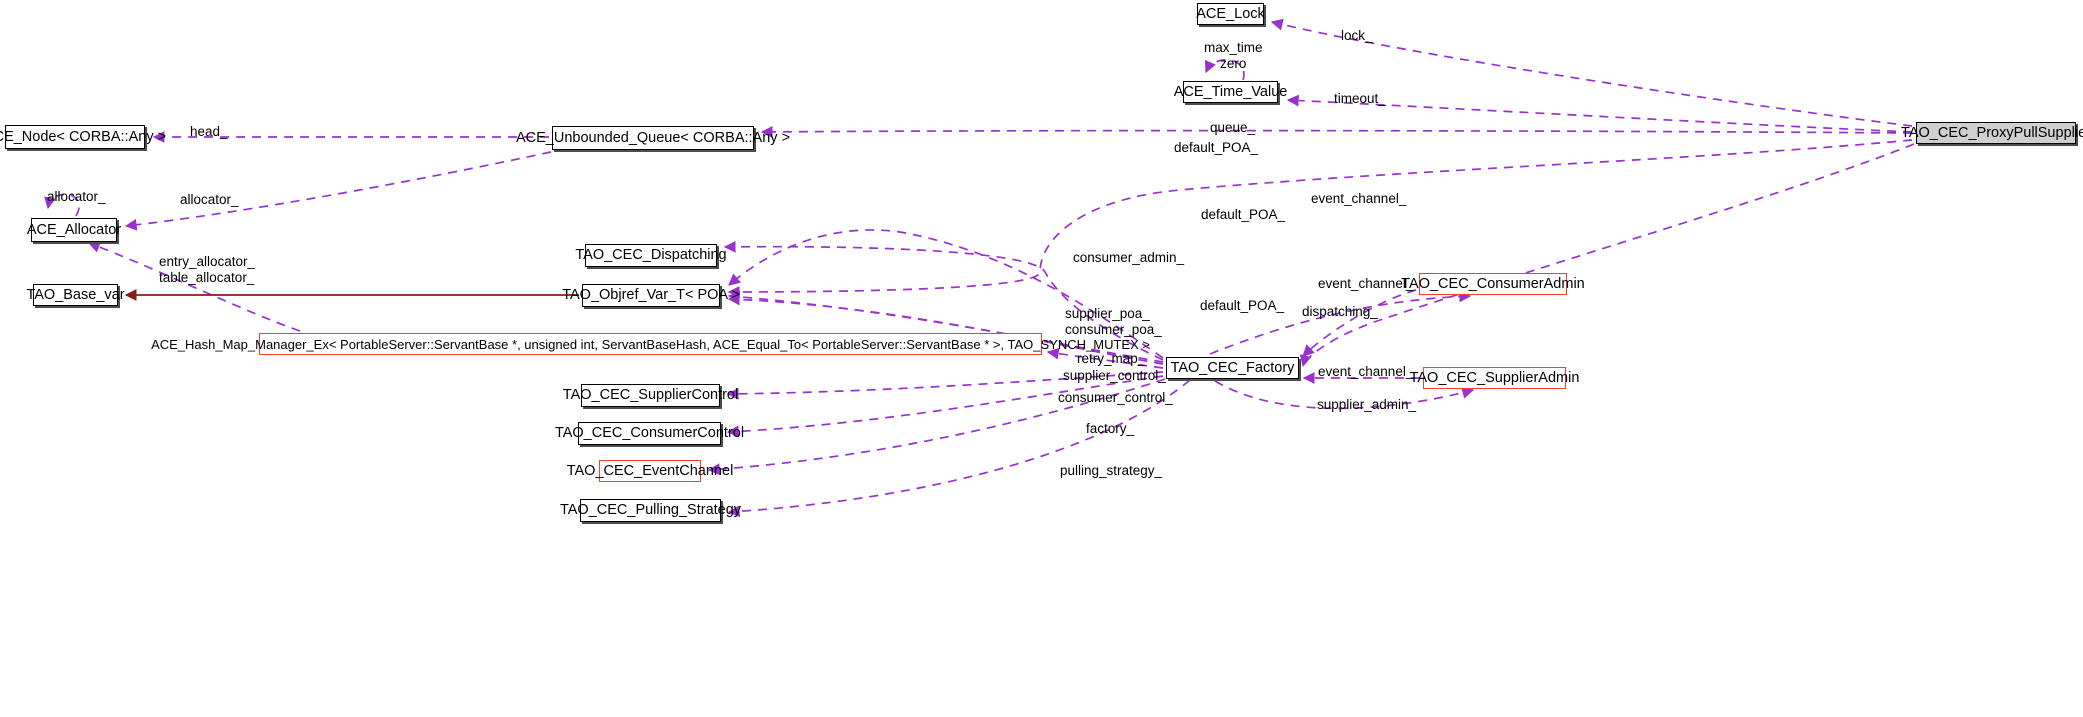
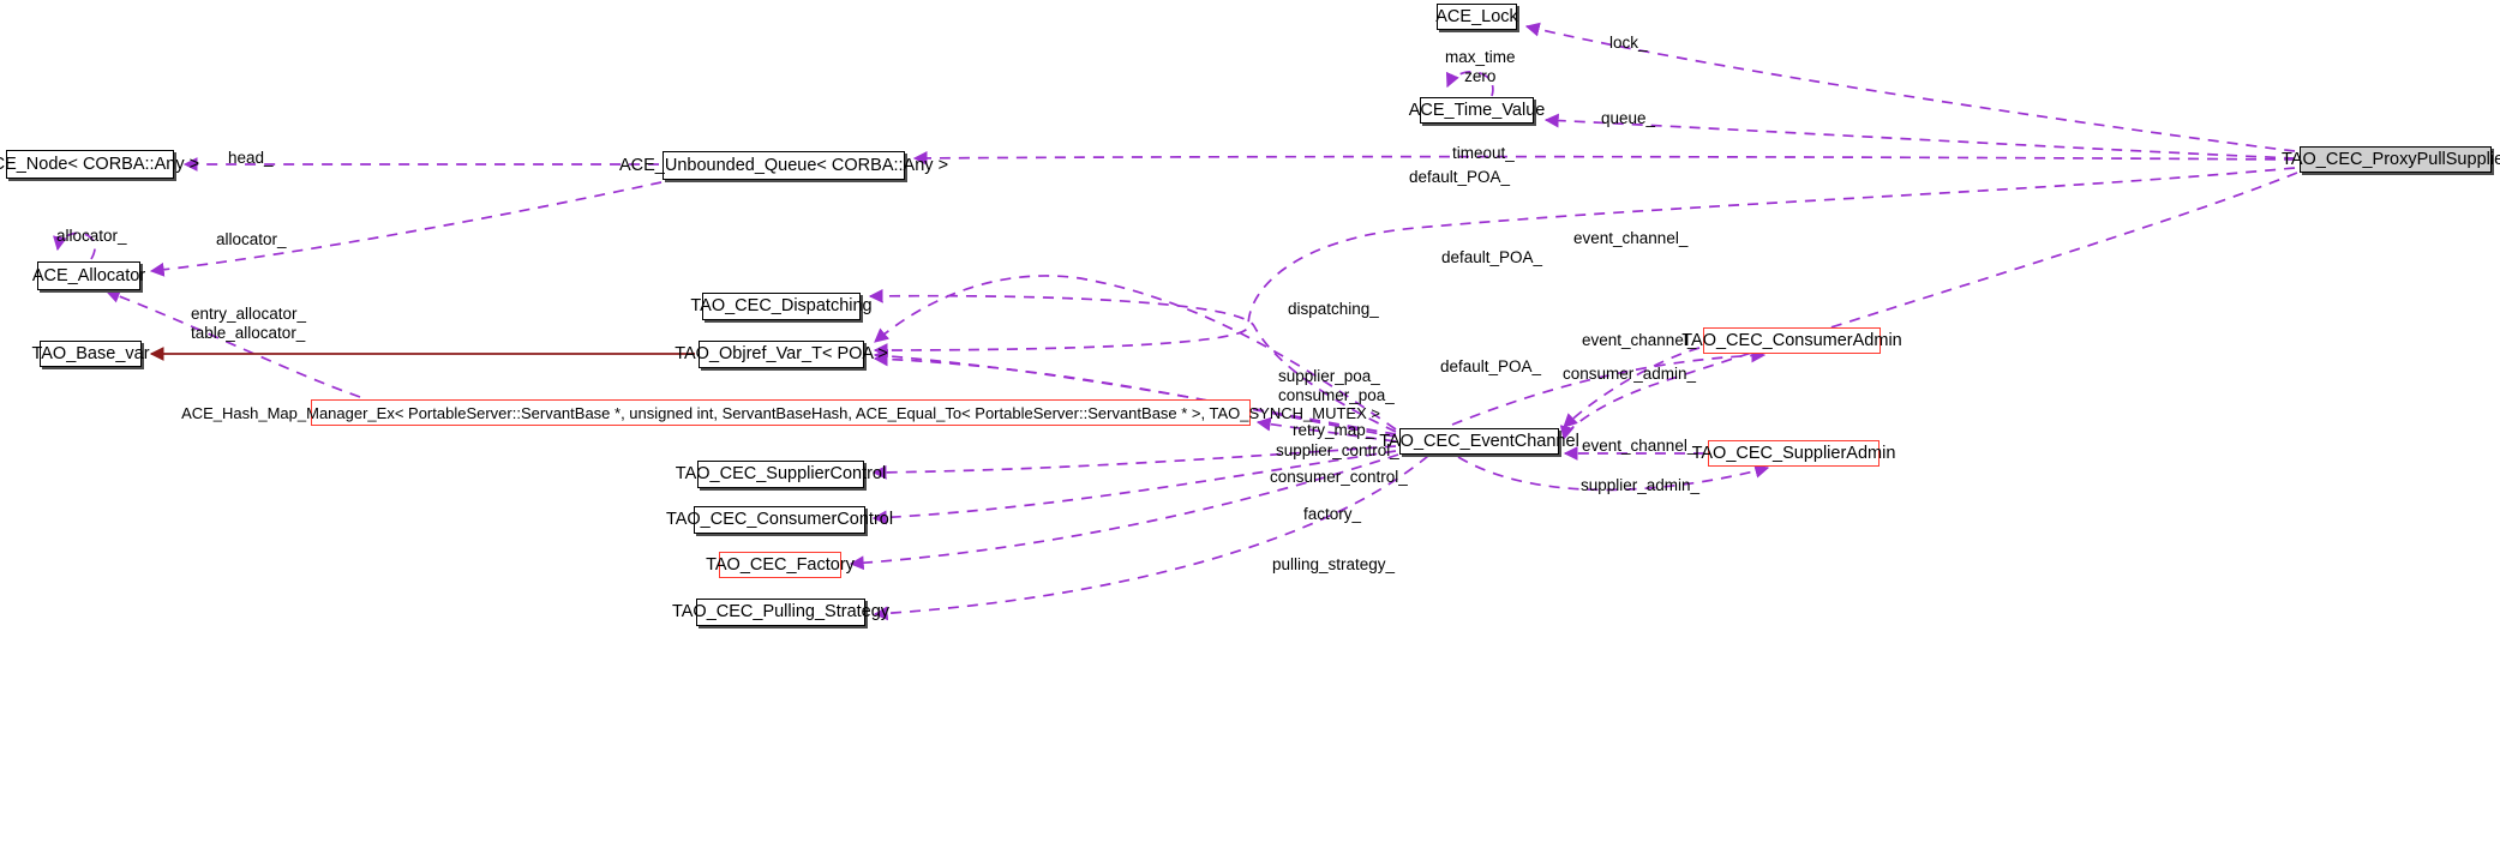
  E_Node< CORBA::Any >
  ACE_Allocator
  TAO_Base_var
  ACE_Unbounded_Queue< CORBA::Any >
  TAO_CEC_Dispatching
  TAO_Objref_Var_T< POA >
  ACE_Hash_Map_Manager_Ex< PortableServer::ServantBase *, unsigned int, ServantBaseHash, ACE_Equal_To< PortableServer::ServantBase * >, TAO_SYNCH_MUTEX >
  TAO_CEC_SupplierControl
  TAO_CEC_ConsumerControl
- TAO_CEC_EventChannel
+ TAO_CEC_Factory
  TAO_CEC_Pulling_Strategy
  ACE_Lock
  ACE_Time_Value
  TAO_CEC_ProxyPullSupplie
  TAO_CEC_ConsumerAdmin
- TAO_CEC_Factory
+ TAO_CEC_EventChannel
  TAO_CEC_SupplierAdmin
  lock_
  max_time
  zero
- timeout_
+ queue_
  head_
- queue_
+ timeout_
  default_POA_
  allocator_
  allocator_
  event_channel_
  default_POA_
  entry_allocator_
  table_allocator_
- consumer_admin_
+ dispatching_
  event_channel_
  default_POA_
- dispatching_
+ consumer_admin_
  supplier_poa_
  consumer_poa_
  retry_map_
  supplier_control_
  event_channel_
  consumer_control_
  supplier_admin_
  factory_
  pulling_strategy_
